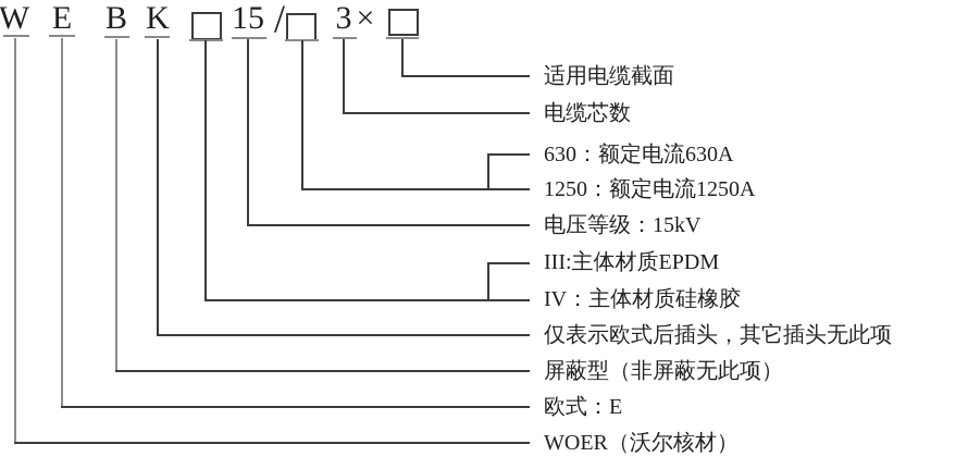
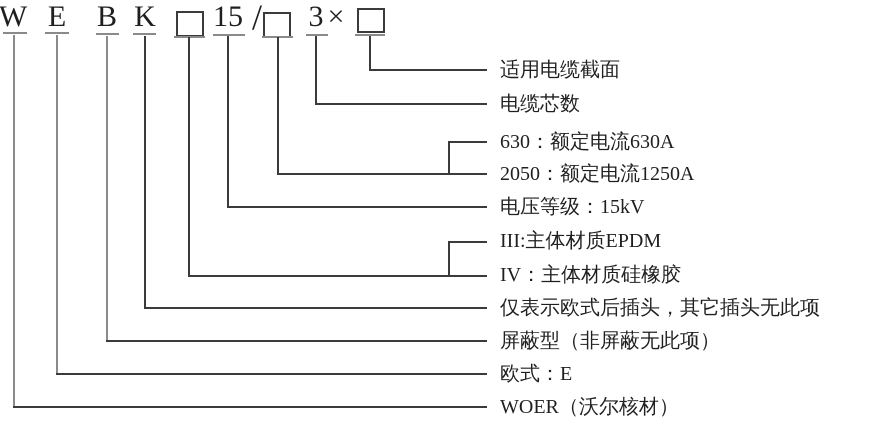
  W
  E
  B
  K
  15
  /
  3
  ×
  适用电缆截面
  电缆芯数
  630：额定电流630A
- 1250：额定电流1250A
+ 2050：额定电流1250A
  电压等级：15kV
  III:主体材质EPDM
  IV：主体材质硅橡胶
  仅表示欧式后插头，其它插头无此项
  屏蔽型（非屏蔽无此项）
  欧式：E
  WOER（沃尔核材）
